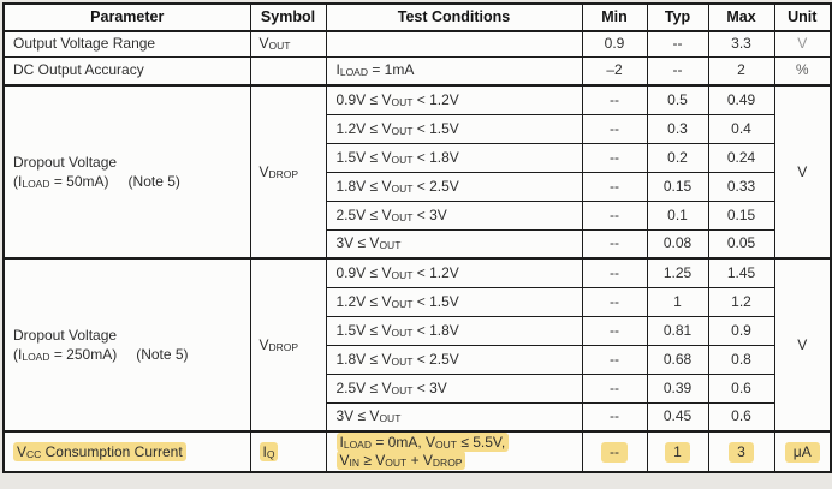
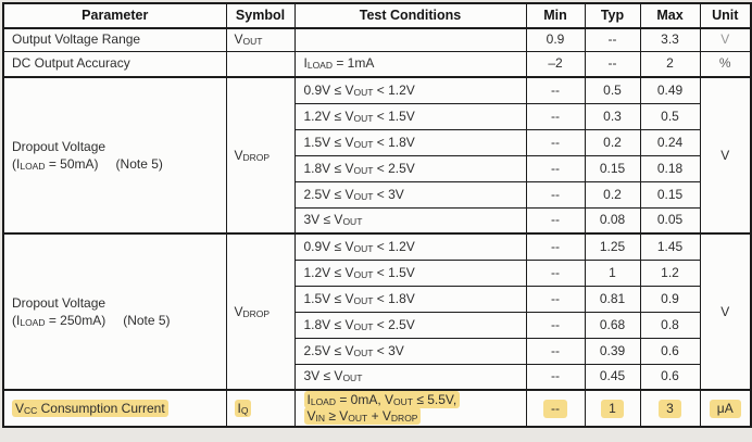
  Parameter	Symbol	Test Conditions	Min	Typ	Max	Unit
  Output Voltage Range	VOUT		0.9	--	3.3	V
  DC Output Accuracy		ILOAD = 1mA	–2	--	2	%
  Dropout Voltage (ILOAD = 50mA) (Note 5)	VDROP	0.9V ≤ VOUT < 1.2V	--	0.5	0.49	V
- 1.2V ≤ VOUT < 1.5V	--	0.3	0.4
+ 1.2V ≤ VOUT < 1.5V	--	0.3	0.5
  1.5V ≤ VOUT < 1.8V	--	0.2	0.24
- 1.8V ≤ VOUT < 2.5V	--	0.15	0.33
+ 1.8V ≤ VOUT < 2.5V	--	0.15	0.18
- 2.5V ≤ VOUT < 3V	--	0.1	0.15
+ 2.5V ≤ VOUT < 3V	--	0.2	0.15
  3V ≤ VOUT	--	0.08	0.05
  Dropout Voltage (ILOAD = 250mA) (Note 5)	VDROP	0.9V ≤ VOUT < 1.2V	--	1.25	1.45	V
  1.2V ≤ VOUT < 1.5V	--	1	1.2
  1.5V ≤ VOUT < 1.8V	--	0.81	0.9
  1.8V ≤ VOUT < 2.5V	--	0.68	0.8
  2.5V ≤ VOUT < 3V	--	0.39	0.6
  3V ≤ VOUT	--	0.45	0.6
  VCC Consumption Current	IQ	ILOAD = 0mA, VOUT ≤ 5.5V, VIN ≥ VOUT + VDROP	--	1	3	μA
